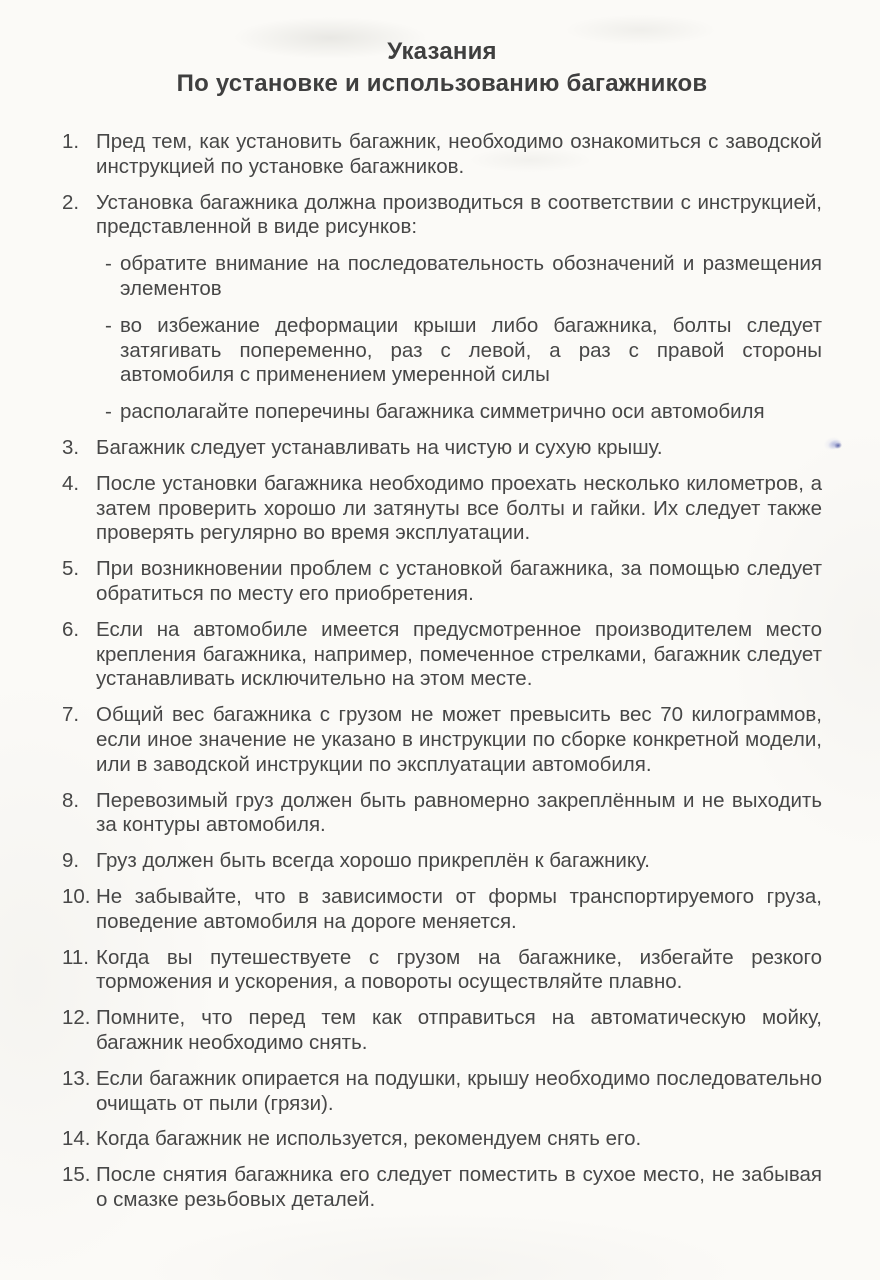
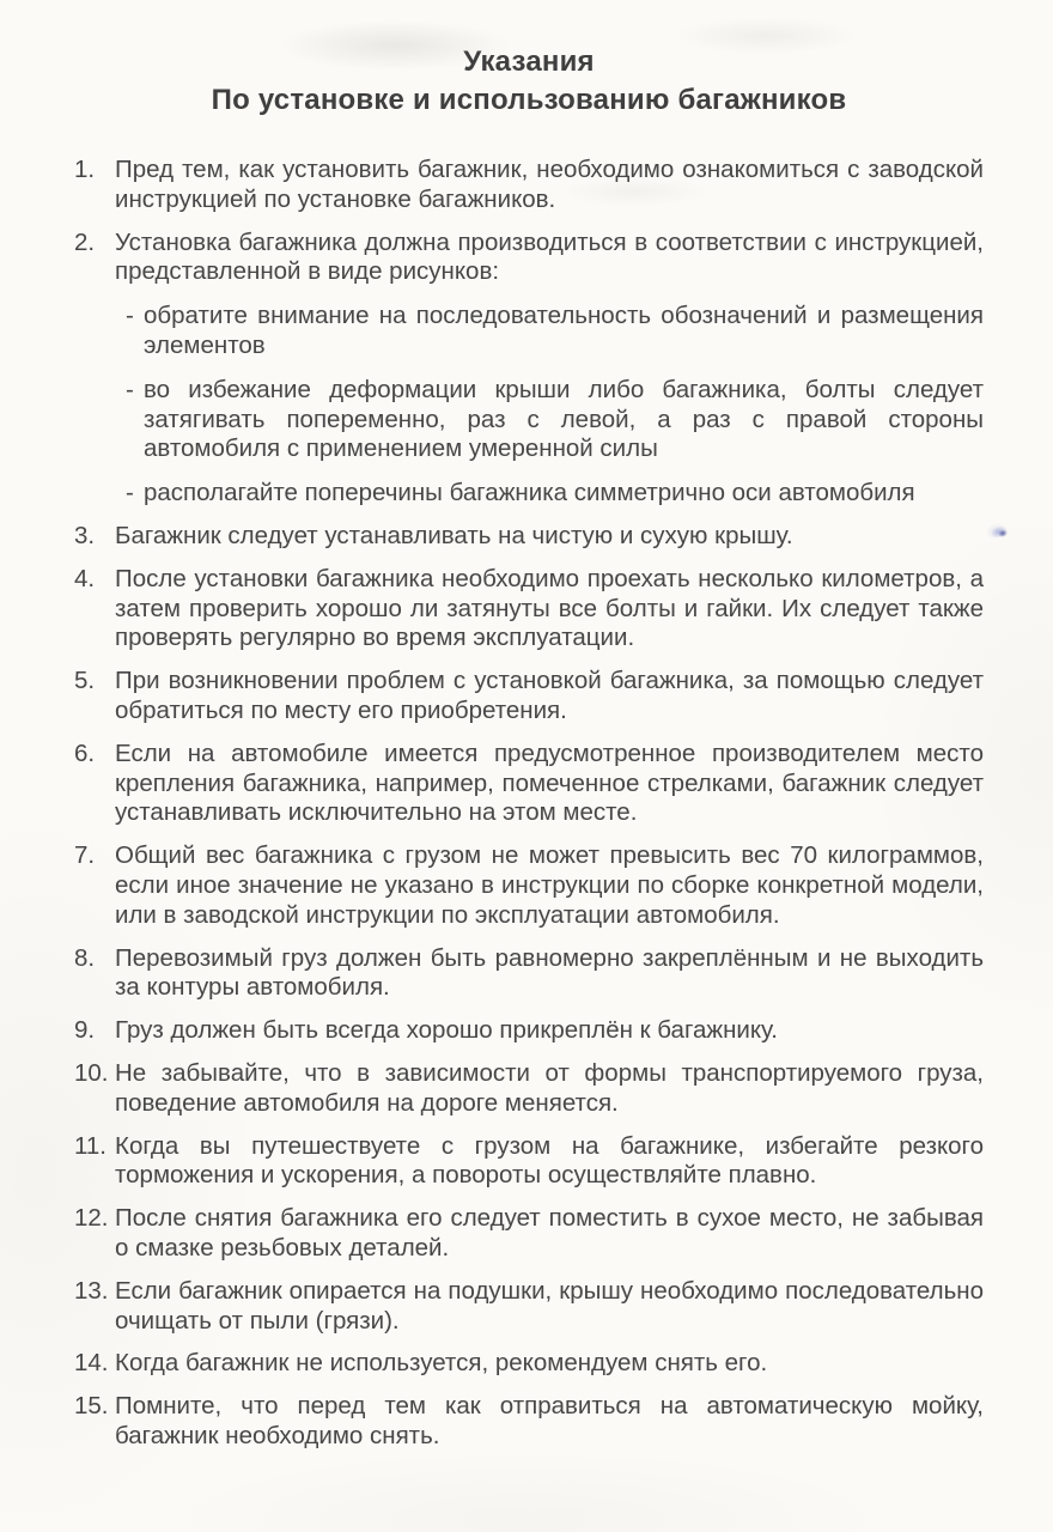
  Указания
  По установке и использованию багажников
  1.
  Пред тем, как установить багажник, необходимо ознакомиться с заво­дской инструкцией по установке багажников.
  2.
  Установка багажника должна производиться в соответствии с инстру­кцией, представленной в виде рисунков:
  -
  обратите внимание на последовательность обозначений и разме­щения элементов
  -
  во избежание деформации крыши либо багажника, болты следует затягивать попеременно, раз с левой, а раз с правой стороны автомобиля с применением умеренной силы
  -
  располагайте поперечины багажника симметрично оси автомобиля
  3.
  Багажник следует устанавливать на чистую и сухую крышу.
  4.
  После установки багажника необходимо проехать несколько кило­метров, а затем проверить хорошо ли затянуты все болты и гайки. Их следует также проверять регулярно во время эксплуатации.
  5.
  При возникновении проблем с установкой багажника, за помощью следует обратиться по месту его приобретения.
  6.
  Если на автомобиле имеется предусмотренное производителем место крепления багажника, например, помеченное стрелками, багажник следует устанавливать исключительно на этом месте.
  7.
  Общий вес багажника с грузом не может превысить вес 70 кило­граммов, если иное значение не указано в инструкции по сборке конкретной модели, или в заводской инструкции по эксплуатации автомобиля.
  8.
  Перевозимый груз должен быть равномерно закреплённым и не выхо­дить за контуры автомобиля.
  9.
  Груз должен быть всегда хорошо прикреплён к багажнику.
  10.
  Не забывайте, что в зависимости от формы транспортируемого груза, поведение автомобиля на дороге меняется.
  11.
  Когда вы путешествуете с грузом на багажнике, избегайте резкого торможения и ускорения, а повороты осуществляйте плавно.
  12.
- Помните, что перед тем как отправиться на автоматическую мойку, багажник необходимо снять.
+ После снятия багажника его следует поместить в сухое место, не забывая о смазке резьбовых деталей.
  13.
  Если багажник опирается на подушки, крышу необходимо последо­вательно очищать от пыли (грязи).
  14.
  Когда багажник не используется, рекомендуем снять его.
  15.
- После снятия багажника его следует поместить в сухое место, не забывая о смазке резьбовых деталей.
+ Помните, что перед тем как отправиться на автоматическую мойку, багажник необходимо снять.
